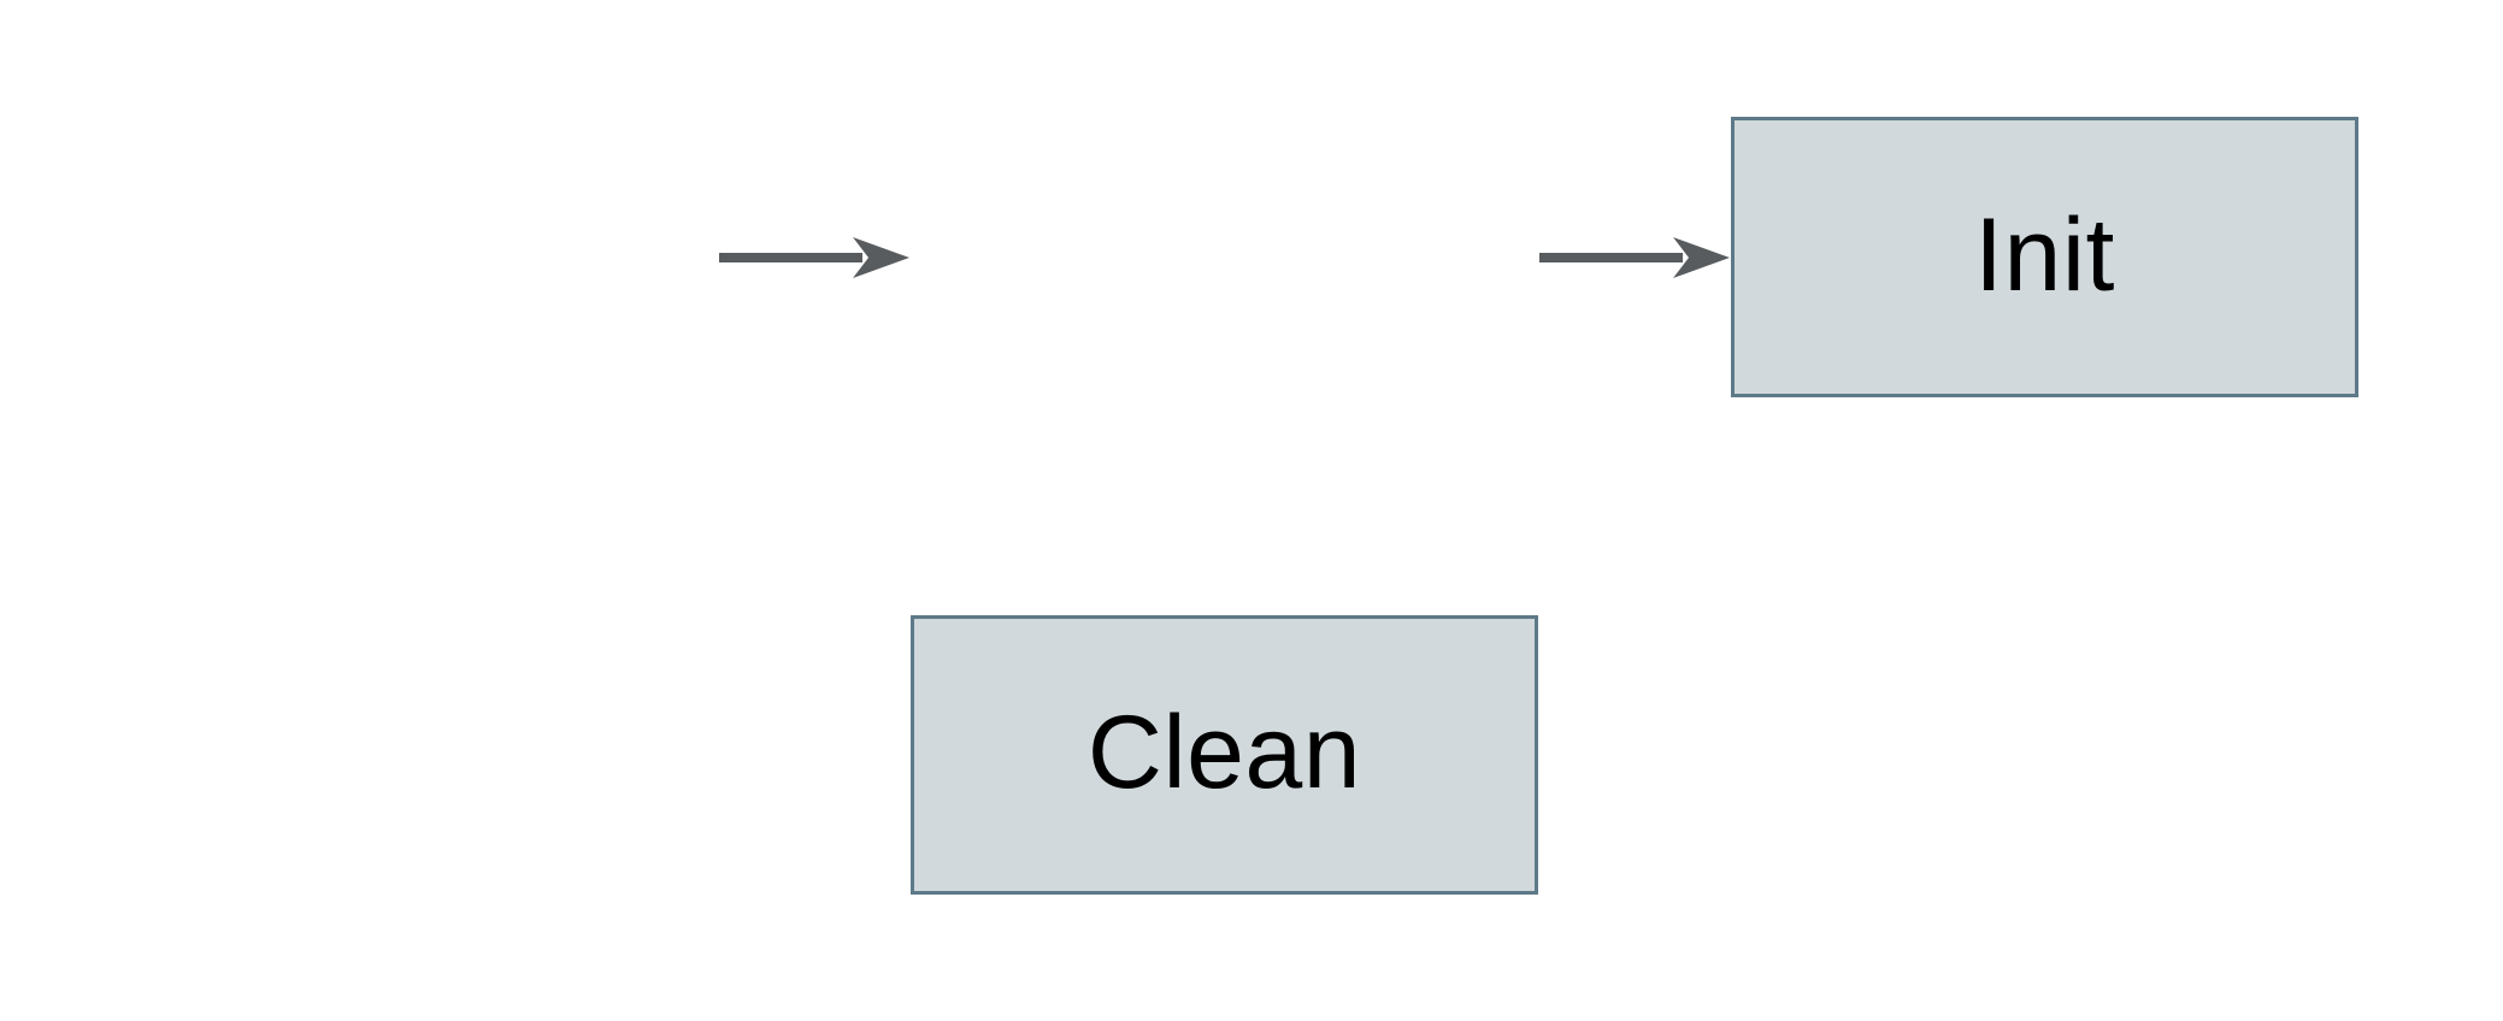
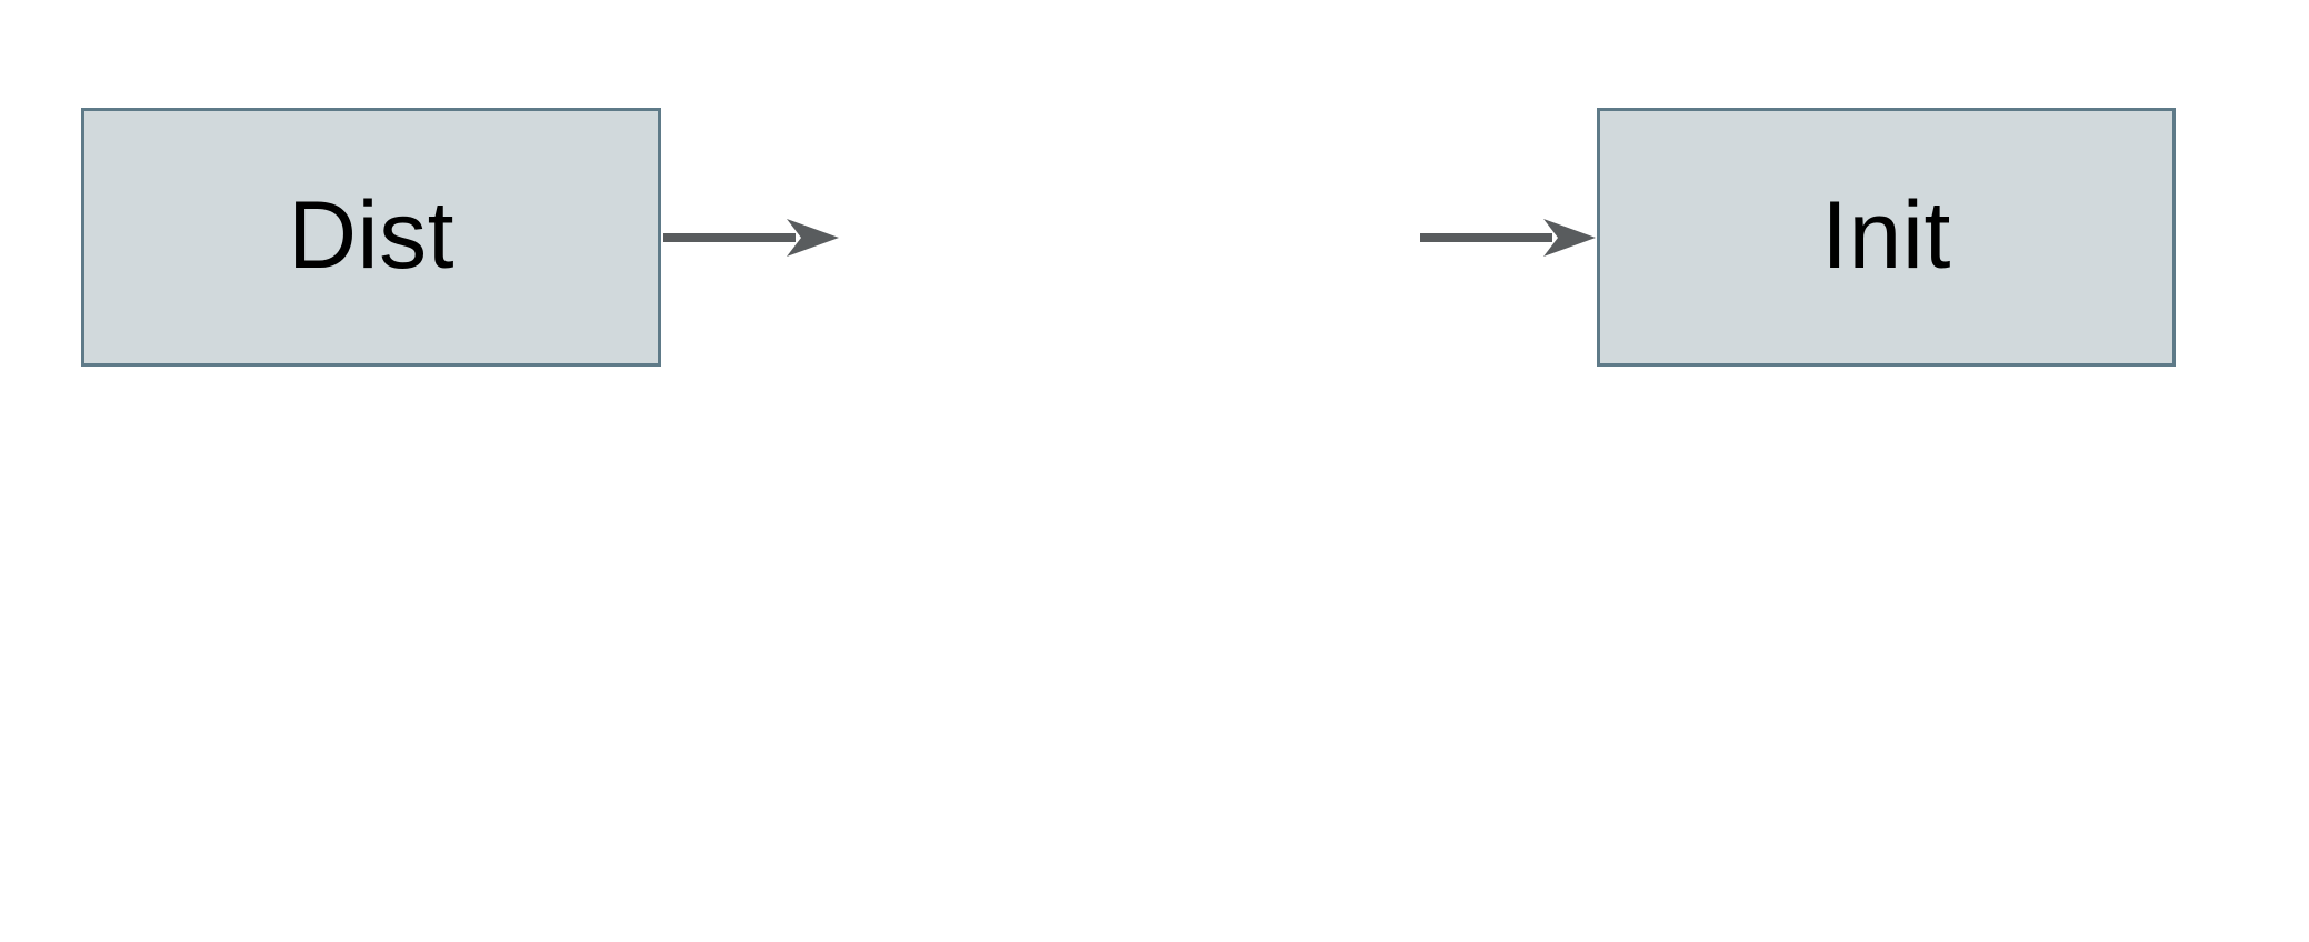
+ Dist
  Init
- Clean
